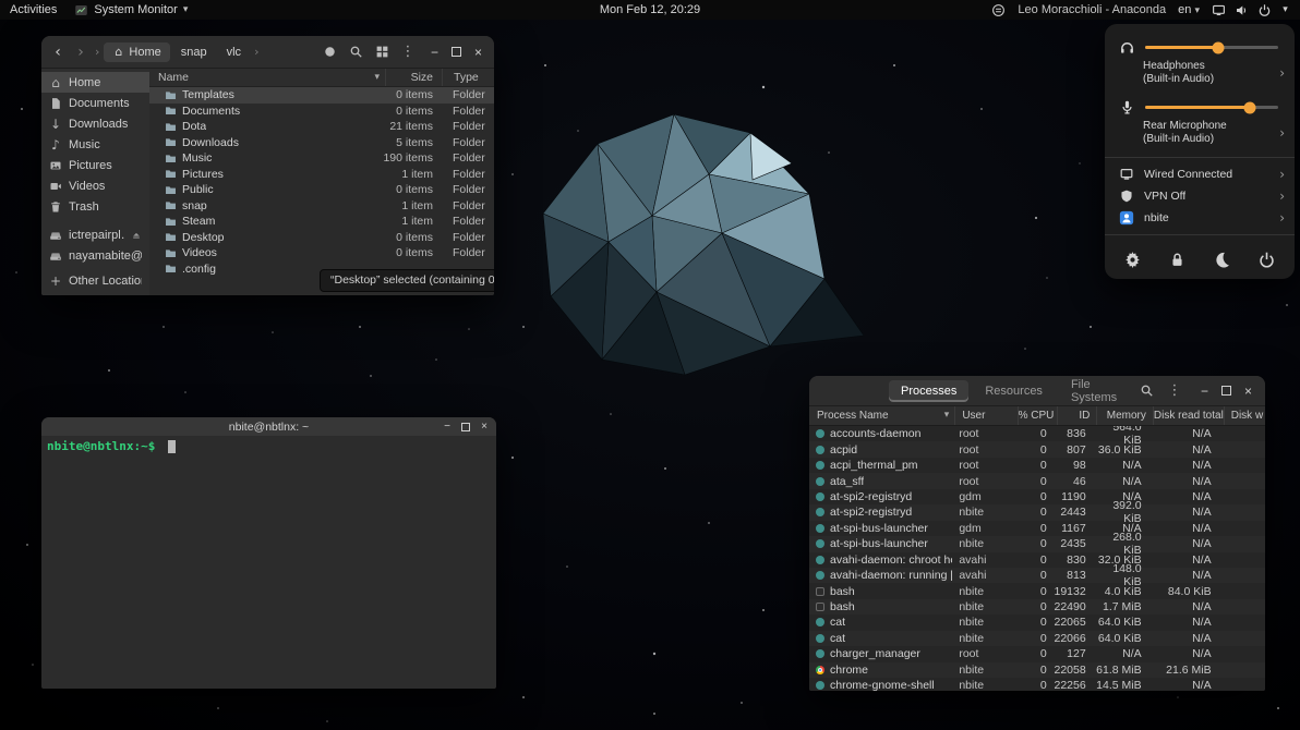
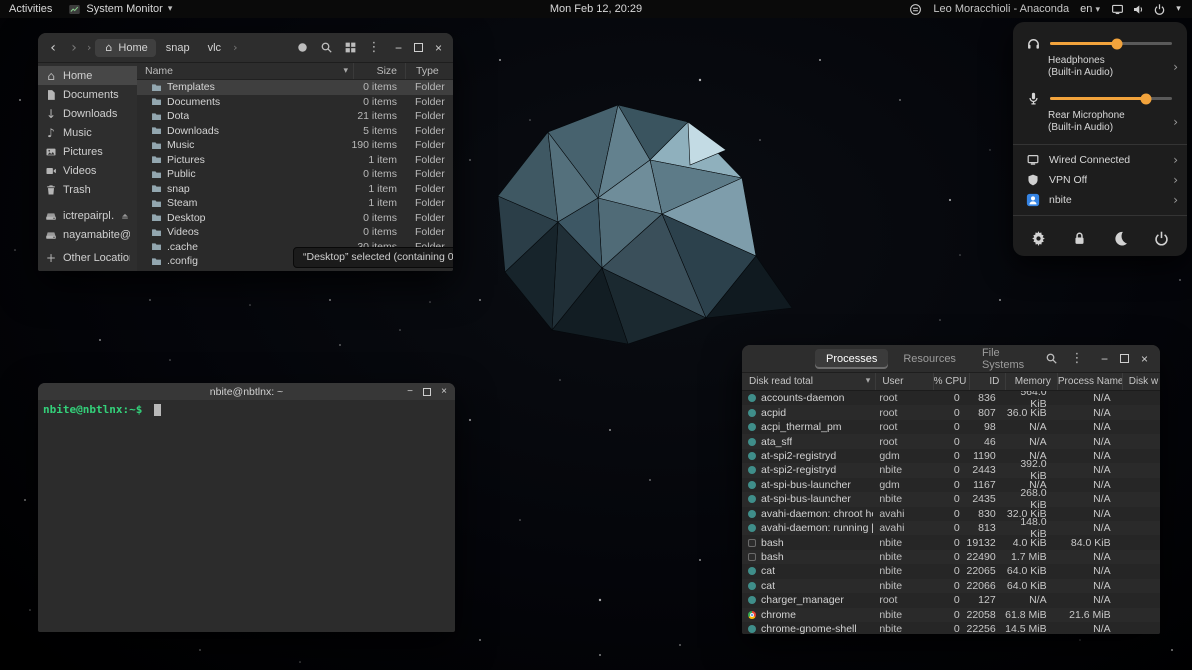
  Activities
  System Monitor
  ▾
  Mon Feb 12, 20:29
  Leo Moracchioli - Anaconda
  en ▾
  ▾
  ‹
  ›
  ›
  ⌂
  Home
  snap
  vlc
  ›
  ⋮
  −
  ×
  ⌂
  Home
  Documents
  ↓
  Downloads
  ♪
  Music
  Pictures
  Videos
  Trash
  ictrepairpl
  nayamabite@
  +
  Other Locatio
  Name
  ▾
  Size
  Type
  Templates
  0 items
  Folder
  Documents
  0 items
  Folder
  Dota
  21 items
  Folder
  Downloads
  5 items
  Folder
  Music
  190 items
  Folder
  Pictures
  1 item
  Folder
  Public
  0 items
  Folder
  snap
  1 item
  Folder
  Steam
  1 item
  Folder
  Desktop
  0 items
  Folder
  Videos
  0 items
  Folder
+ .cache
  .config
  “Desktop” selected (containing 0
  nbite@nbtlnx: ~
  −
  ×
  nbite@nbtlnx:~$
  Processes
  Resources
  File Systems
  ⋮
  −
  ×
- Process Name
+ Disk read total
  ▾
  User
  % CPU
  ID
  Memory
- Disk read total
+ Process Name
  Disk w
  accounts-daemon
  root
  0
  836
  564.0 KiB
  N/A
  acpid
  root
  0
  807
  36.0 KiB
  N/A
  acpi_thermal_pm
  root
  0
  98
  N/A
  N/A
  ata_sff
  root
  0
  46
  N/A
  N/A
  at-spi2-registryd
  gdm
  0
  1190
  N/A
  N/A
  at-spi2-registryd
  nbite
  0
  2443
  392.0 KiB
  N/A
  at-spi-bus-launcher
  gdm
  0
  1167
  N/A
  N/A
  at-spi-bus-launcher
  nbite
  0
  2435
  268.0 KiB
  N/A
  avahi-daemon: chroot h
  avahi
  0
  830
  32.0 KiB
  N/A
  avahi-daemon: running [
  avahi
  0
  813
  148.0 KiB
  N/A
  bash
  nbite
  0
  19132
  4.0 KiB
  84.0 KiB
  bash
  nbite
  0
  22490
  1.7 MiB
  N/A
  cat
  nbite
  0
  22065
  64.0 KiB
  N/A
  cat
  nbite
  0
  22066
  64.0 KiB
  N/A
  charger_manager
  root
  0
  127
  N/A
  N/A
  chrome
  nbite
  0
  22058
  61.8 MiB
  21.6 MiB
  chrome-gnome-shell
  nbite
  0
  22256
  14.5 MiB
  N/A
  Headphones
  (Built-in Audio)
  ›
  Rear Microphone
  (Built-in Audio)
  ›
  Wired Connected
  ›
  VPN Off
  ›
  nbite
  ›
